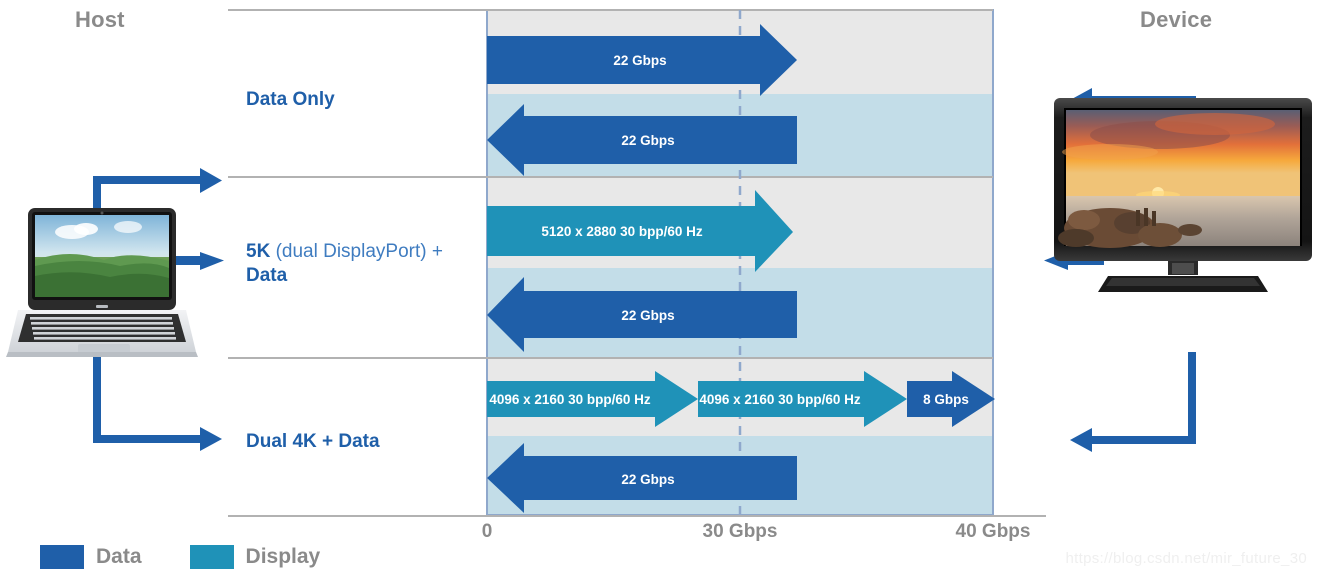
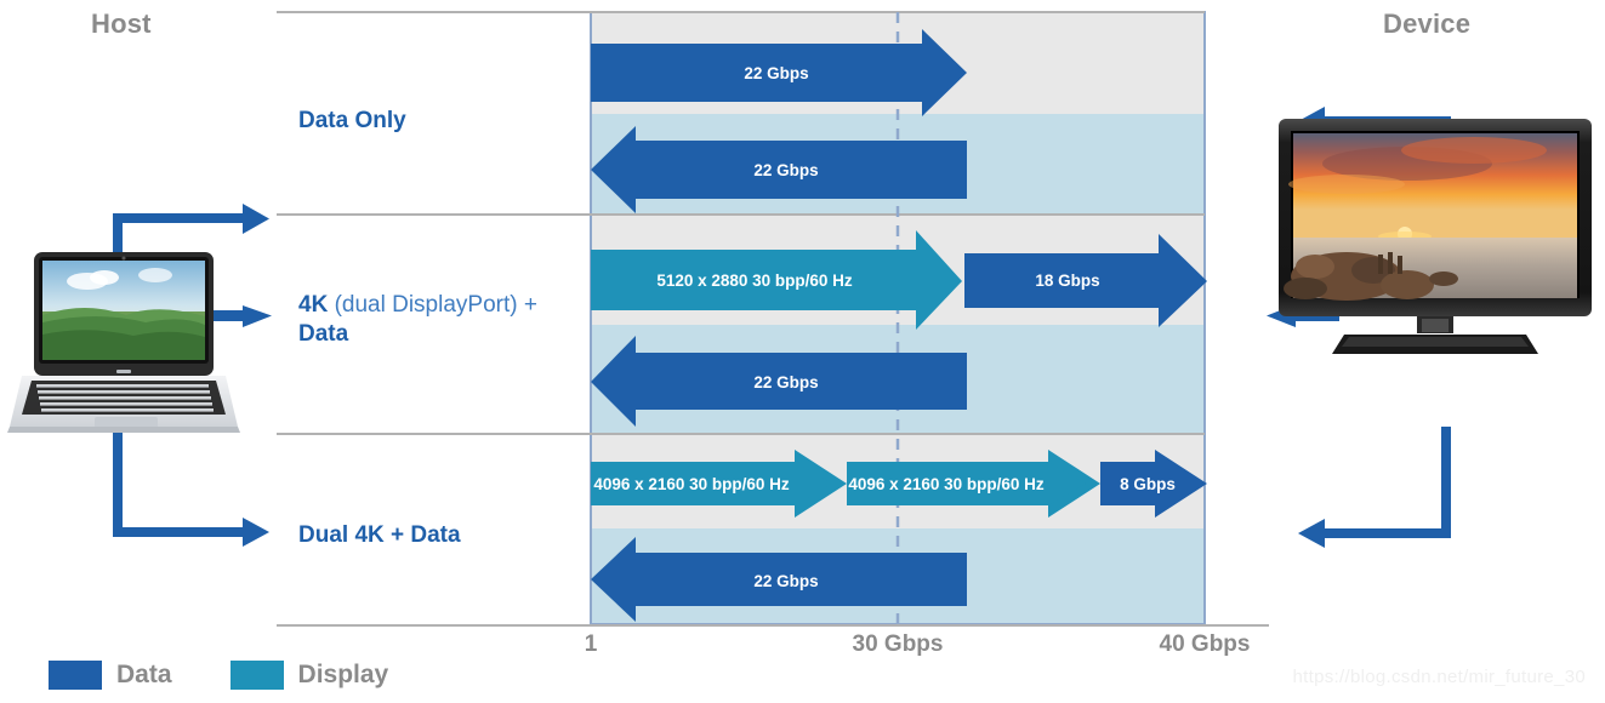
  Host
  Device
  22 Gbps
  22 Gbps
  5120 x 2880 30 bpp/60 Hz
+ 18 Gbps
  22 Gbps
  4096 x 2160 30 bpp/60 Hz
  4096 x 2160 30 bpp/60 Hz
  8 Gbps
  22 Gbps
  Data Only
- 5K (dual DisplayPort) +
+ 4K (dual DisplayPort) +
  Data
  Dual 4K + Data
- 0
+ 1
  30 Gbps
  40 Gbps
  Data
  Display
